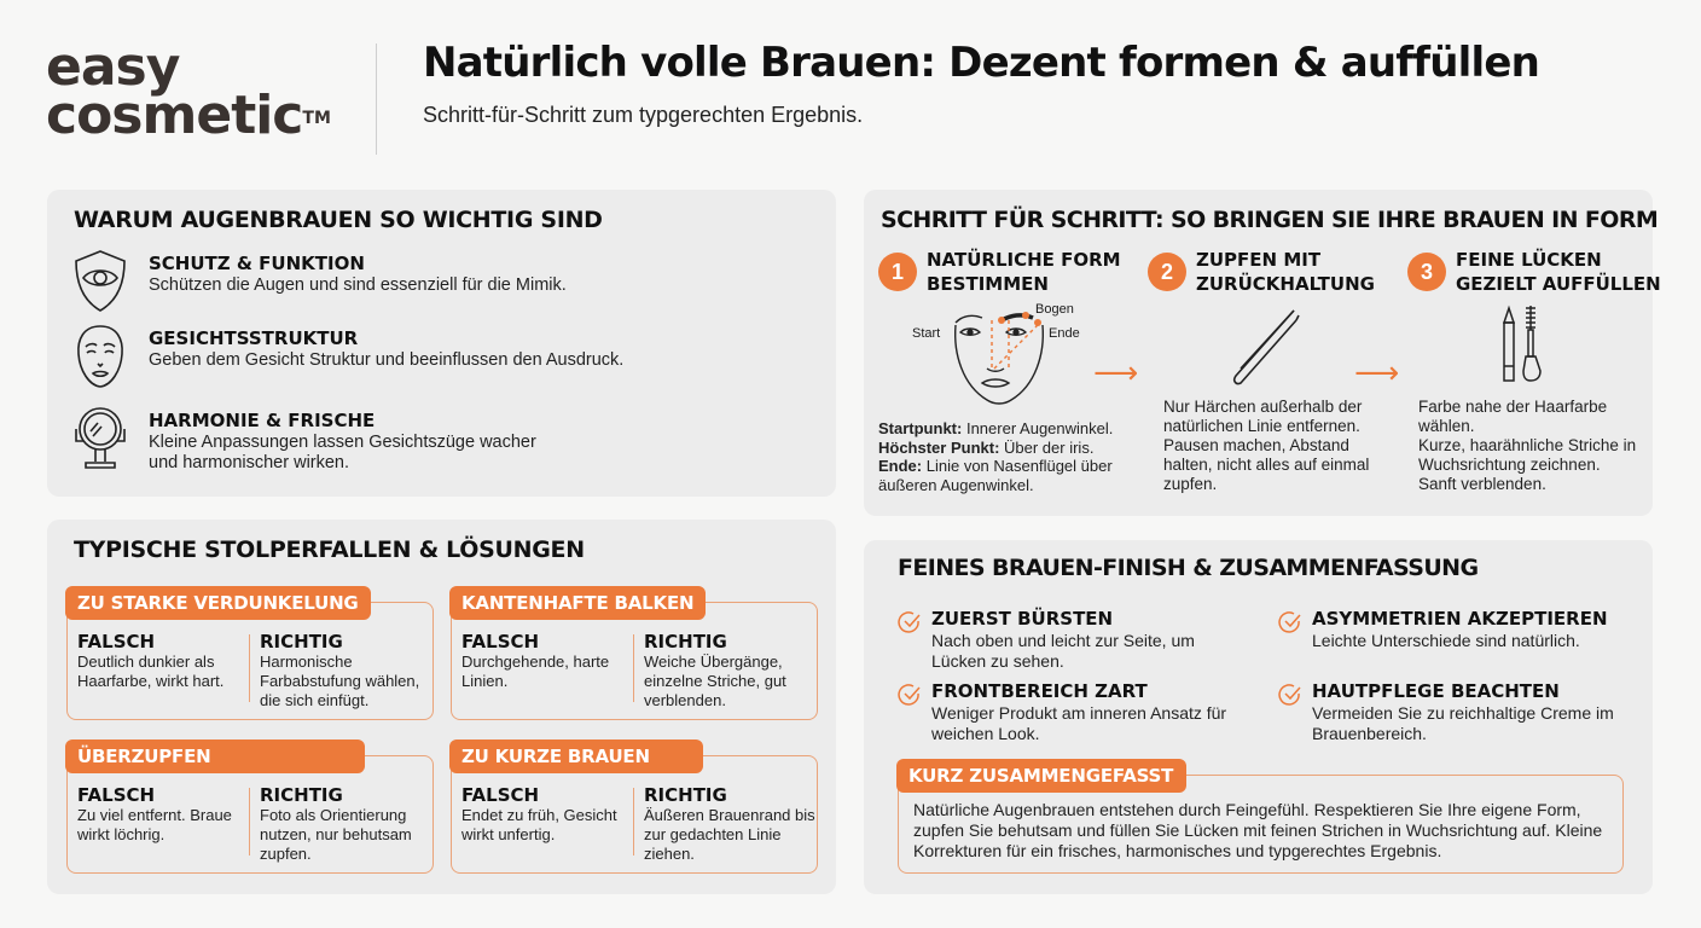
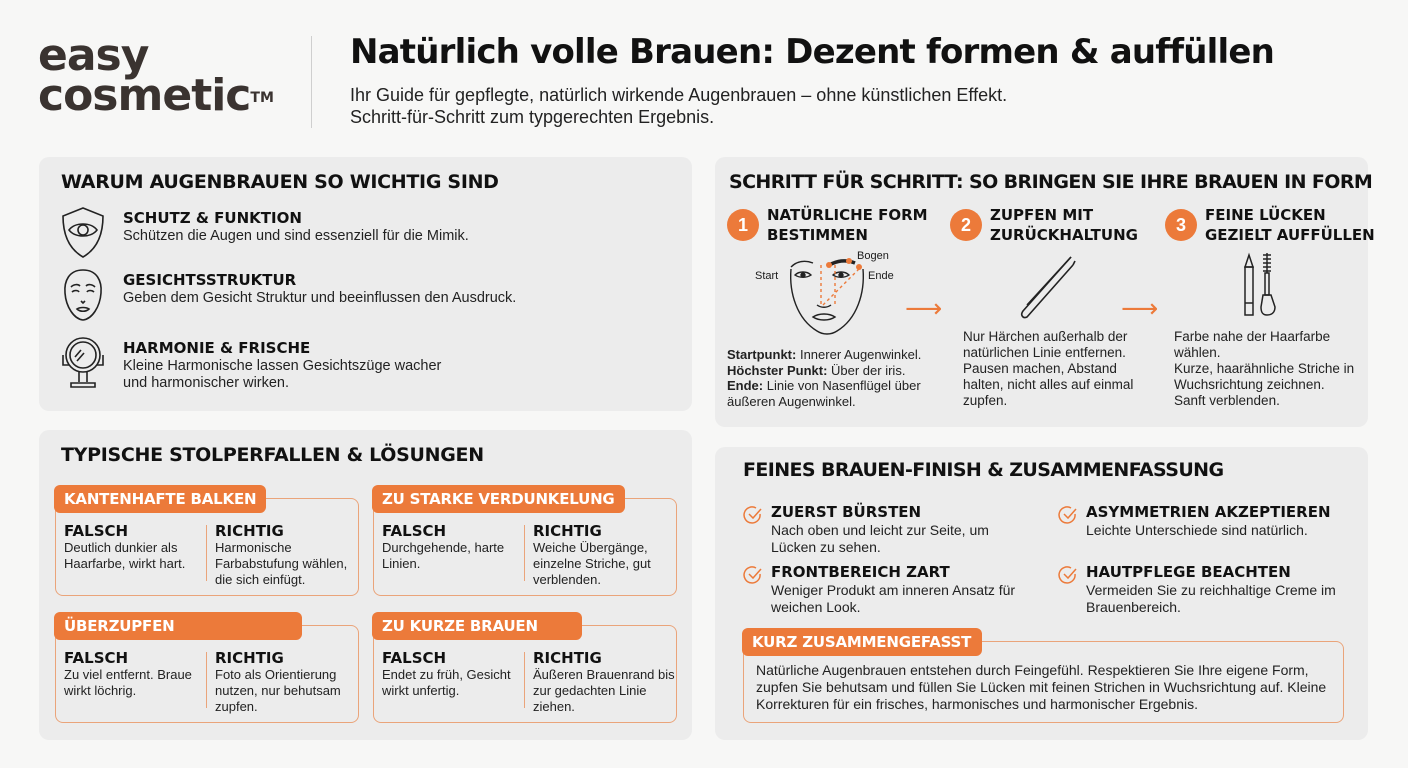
  easy
  cosmeticTM
  Natürlich volle Brauen: Dezent formen & auffüllen
+ Ihr Guide für gepflegte, natürlich wirkende Augenbrauen – ohne künstlichen Effekt.
  Schritt-für-Schritt zum typgerechten Ergebnis.
  WARUM AUGENBRAUEN SO WICHTIG SIND
  SCHUTZ & FUNKTION
  Schützen die Augen und sind essenziell für die Mimik.
  GESICHTSSTRUKTUR
  Geben dem Gesicht Struktur und beeinflussen den Ausdruck.
  HARMONIE & FRISCHE
- Kleine Anpassungen lassen Gesichtszüge wacher und harmonischer wirken.
+ Kleine Harmonische lassen Gesichtszüge wacher und harmonischer wirken.
  SCHRITT FÜR SCHRITT: SO BRINGEN SIE IHRE BRAUEN IN FORM
  1
  NATÜRLICHE FORM BESTIMMEN
  Start
  Bogen
  Ende
  Startpunkt: Innerer Augenwinkel.
  Höchster Punkt: Über der iris.
  Ende: Linie von Nasenflügel über äußeren Augenwinkel.
  ⟶
  2
  ZUPFEN MIT ZURÜCKHALTUNG
  Nur Härchen außerhalb der natürlichen Linie entfernen. Pausen machen, Abstand halten, nicht alles auf einmal zupfen.
  ⟶
  3
  FEINE LÜCKEN GEZIELT AUFFÜLLEN
  Farbe nahe der Haarfarbe wählen.
  Kurze, haarähnliche Striche in Wuchsrichtung zeichnen.
  Sanft verblenden.
  TYPISCHE STOLPERFALLEN & LÖSUNGEN
- ZU STARKE VERDUNKELUNG
+ KANTENHAFTE BALKEN
  FALSCH
  Deutlich dunkier als Haarfarbe, wirkt hart.
  RICHTIG
  Harmonische Farbabstufung wählen, die sich einfügt.
- KANTENHAFTE BALKEN
+ ZU STARKE VERDUNKELUNG
  FALSCH
  Durchgehende, harte Linien.
  RICHTIG
  Weiche Übergänge, einzelne Striche, gut verblenden.
  ÜBERZUPFEN
  FALSCH
  Zu viel entfernt. Braue wirkt löchrig.
  RICHTIG
  Foto als Orientierung nutzen, nur behutsam zupfen.
  ZU KURZE BRAUEN
  FALSCH
  Endet zu früh, Gesicht wirkt unfertig.
  RICHTIG
  Äußeren Brauenrand bis zur gedachten Linie ziehen.
  FEINES BRAUEN-FINISH & ZUSAMMENFASSUNG
  ZUERST BÜRSTEN
  Nach oben und leicht zur Seite, um Lücken zu sehen.
  ASYMMETRIEN AKZEPTIEREN
  Leichte Unterschiede sind natürlich.
  FRONTBEREICH ZART
  Weniger Produkt am inneren Ansatz für weichen Look.
  HAUTPFLEGE BEACHTEN
  Vermeiden Sie zu reichhaltige Creme im Brauenbereich.
  KURZ ZUSAMMENGEFASST
- Natürliche Augenbrauen entstehen durch Feingefühl. Respektieren Sie Ihre eigene Form, zupfen Sie behutsam und füllen Sie Lücken mit feinen Strichen in Wuchsrichtung auf. Kleine Korrekturen für ein frisches, harmonisches und typgerechtes Ergebnis.
+ Natürliche Augenbrauen entstehen durch Feingefühl. Respektieren Sie Ihre eigene Form, zupfen Sie behutsam und füllen Sie Lücken mit feinen Strichen in Wuchsrichtung auf. Kleine Korrekturen für ein frisches, harmonisches und harmonischer Ergebnis.
